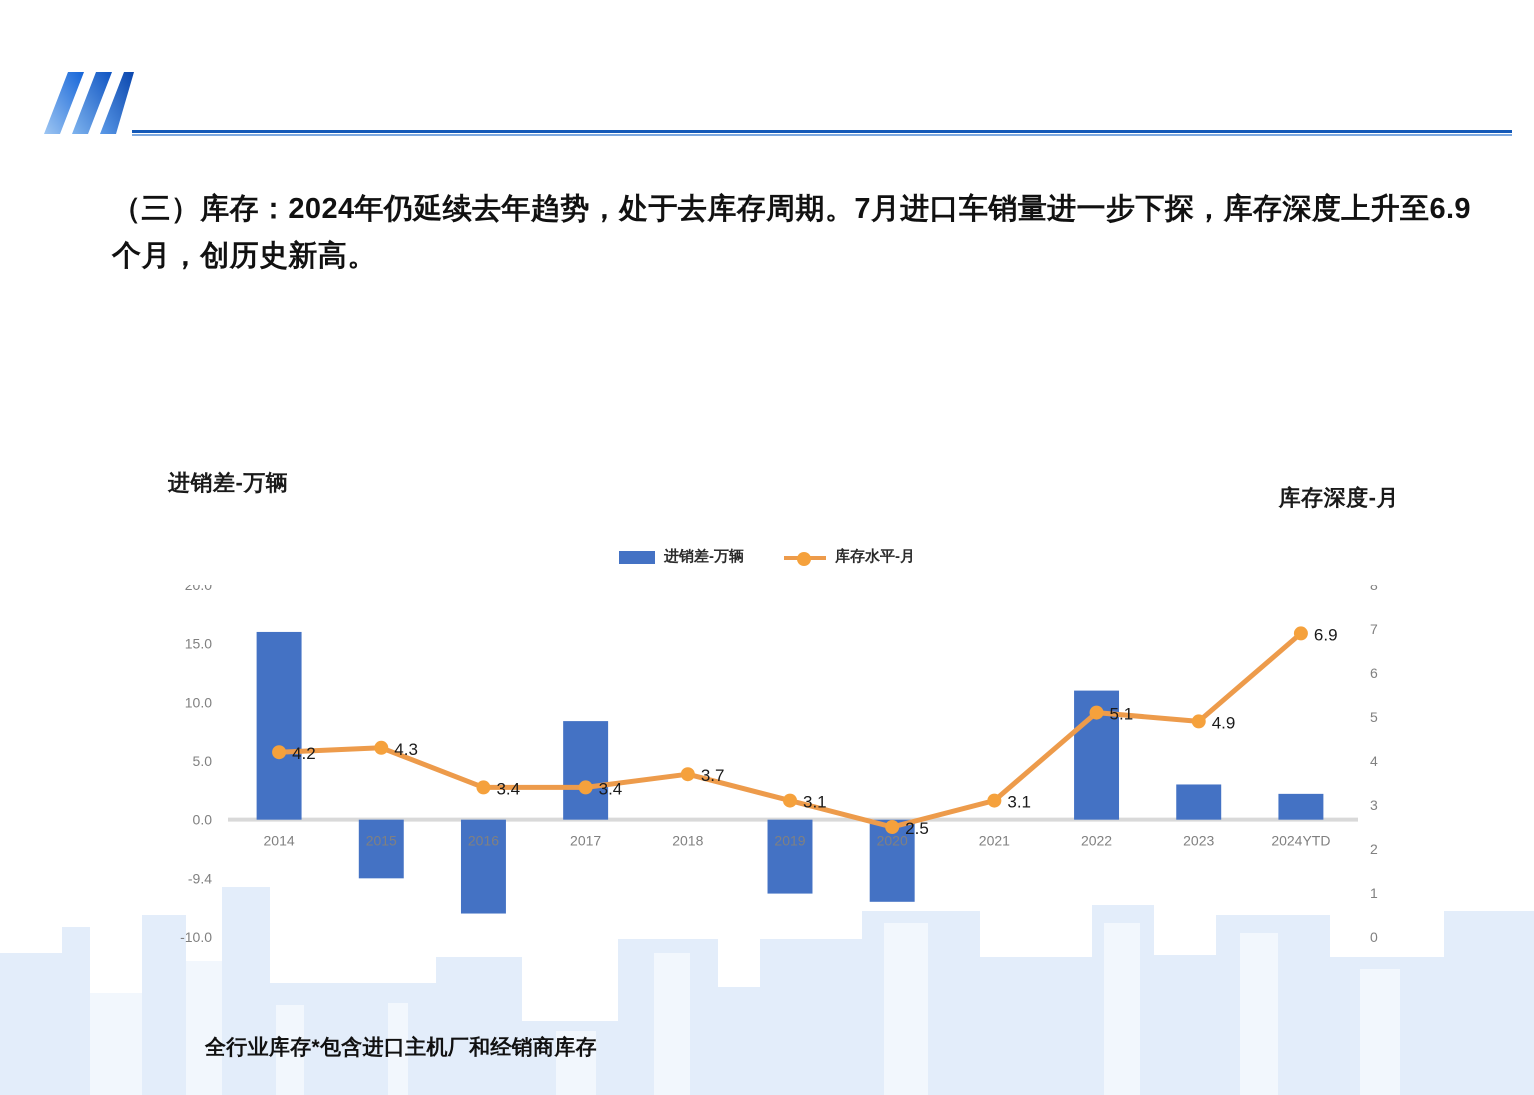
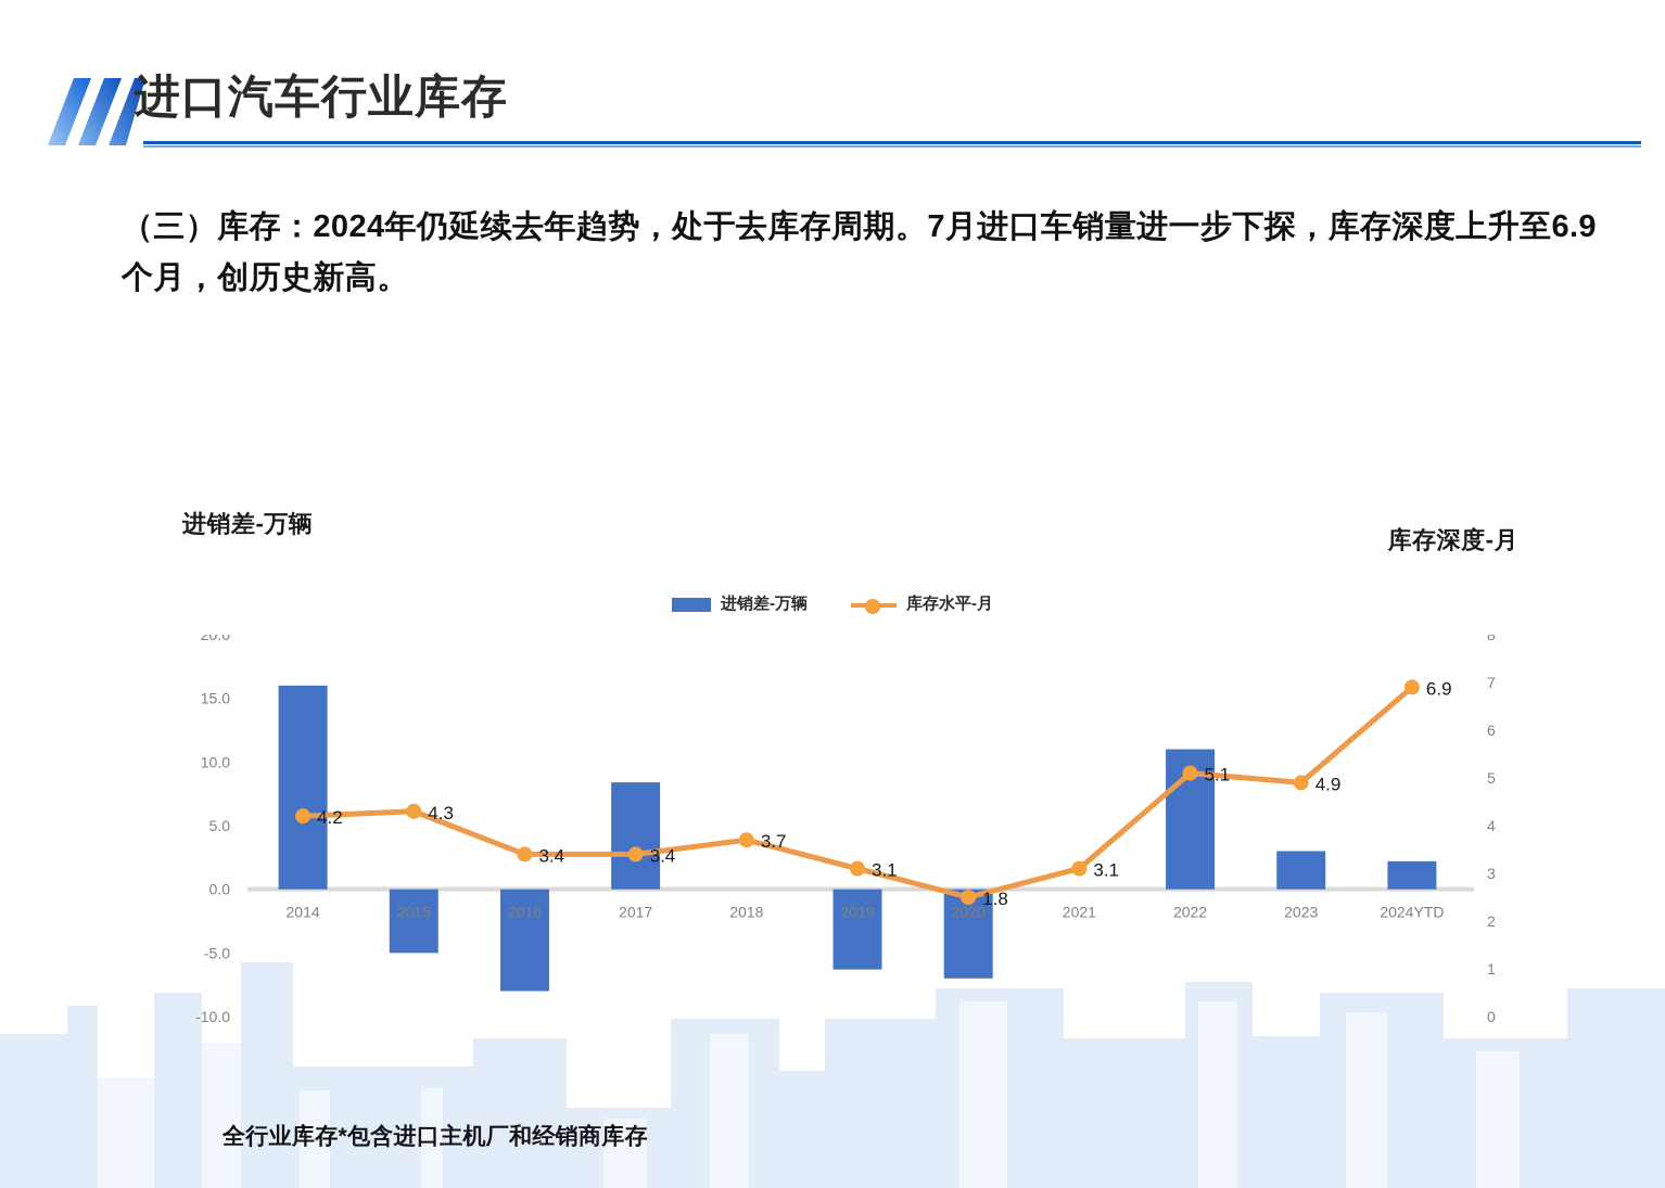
+ 进口汽车行业库存
  （三）库存：2024年仍延续去年趋势，处于去库存周期。7月进口车销量进一步下探，库存深度上升至6.9个月，创历史新高。
  进销差-万辆
  库存深度-月
  进销差-万辆
  库存水平-月
  20.0
  15.0
  10.0
  5.0
  0.0
- -9.4
+ -5.0
  -10.0
  8
  7
  6
  5
  4
  3
  2
  1
  0
  2014
  2015
  2016
  2017
  2018
  2019
  2020
  2021
  2022
  2023
  2024YTD
  4.2
  4.3
  3.4
  3.4
  3.7
  3.1
- 2.5
+ 1.8
  3.1
  5.1
  4.9
  6.9
  全行业库存*包含进口主机厂和经销商库存
